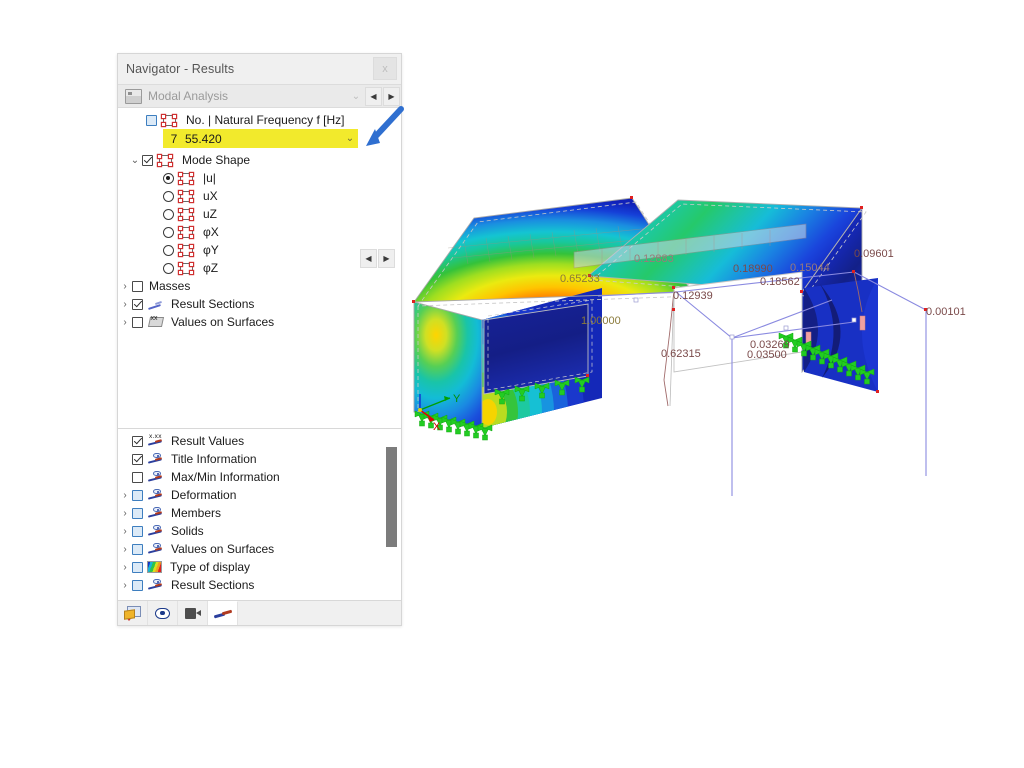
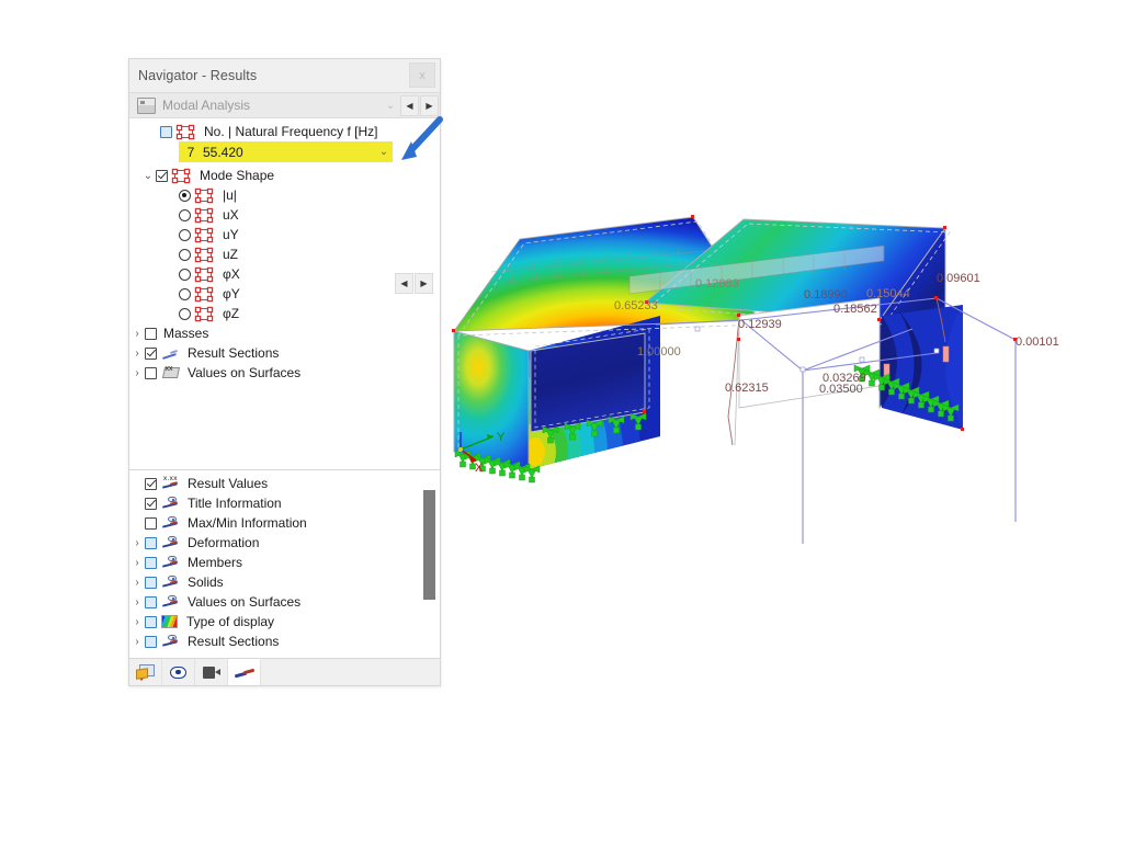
  Y
  X
  0.65233
  1.00000
  0.12883
  0.12939
  0.18990
  0.18562
  0.15044
  0.09601
  0.00101
  0.62315
  0.03269
  0.03500
  Navigator - Results
  x
  Modal Analysis
  ⌄
  ◀
  ▶
  No. | Natural Frequency f [Hz]
  7
  55.420
  ⌄
  ◀
  ▶
  ⌄
  Mode Shape
  |u|
  uX
+ uY
  uZ
  φX
  φY
  φZ
  ›
  Masses
  ›
  Result Sections
  ›
  Values on Surfaces
  Result Values
  Title Information
  Max/Min Information
  ›
  Deformation
  ›
  Members
  ›
  Solids
  ›
  Values on Surfaces
  ›
  Type of display
  ›
  Result Sections
